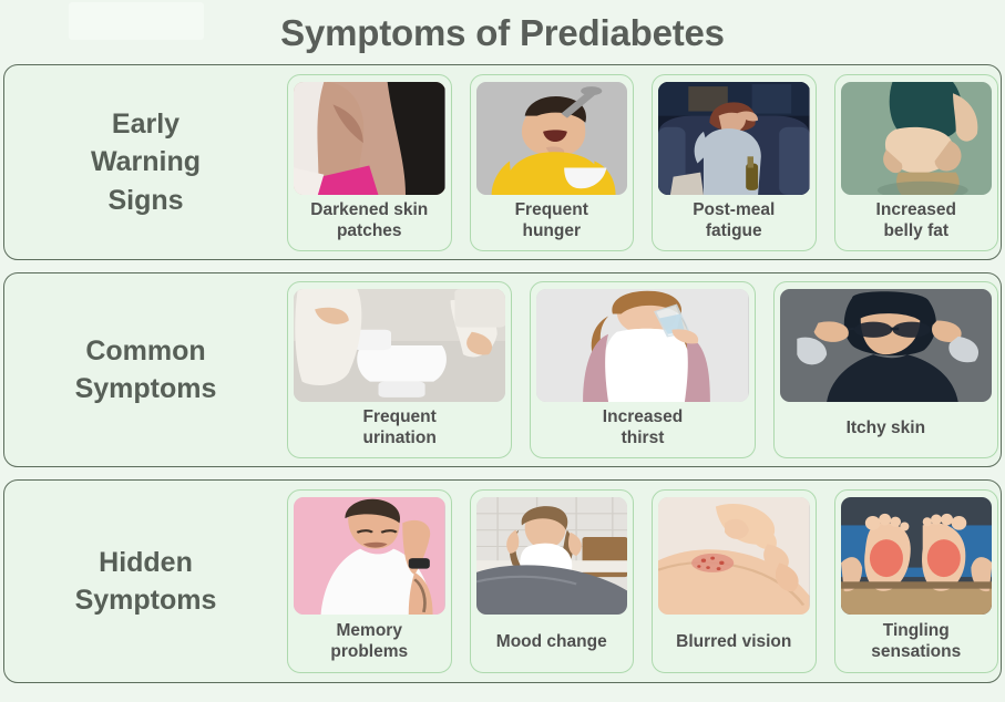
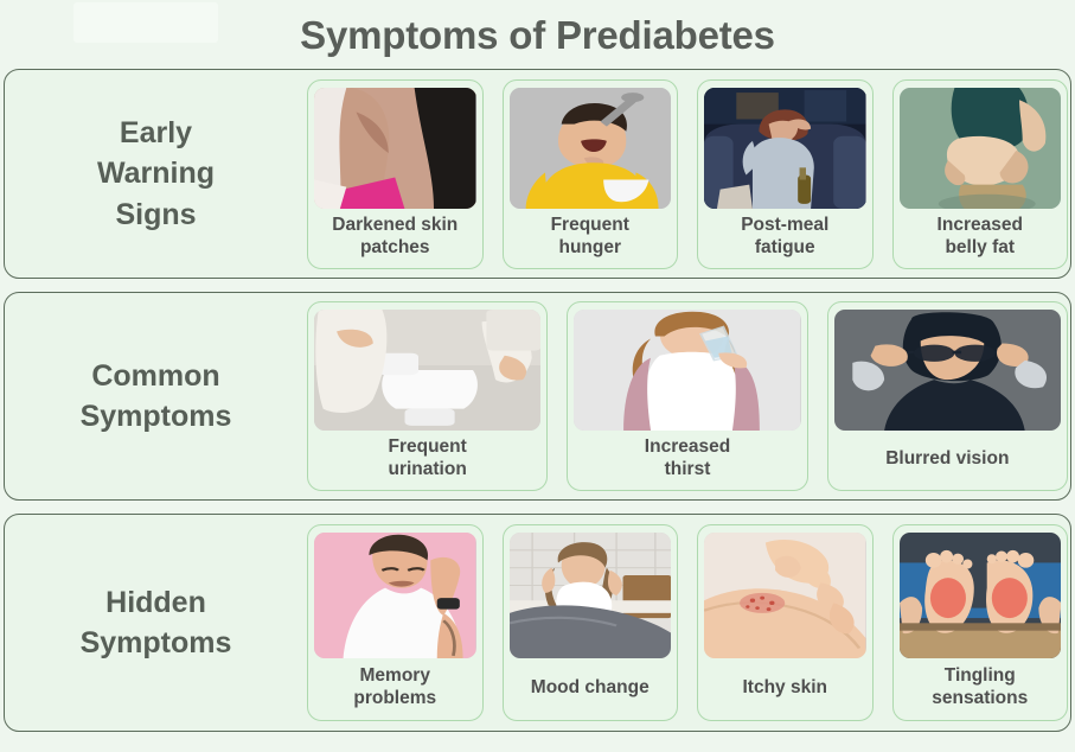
  Symptoms of Prediabetes
  Early
  Warning
  Signs
  Darkened skin
  patches
  Frequent
  hunger
  Post-meal
  fatigue
  Increased
  belly fat
  Common
  Symptoms
  Frequent
  urination
  Increased
  thirst
- Itchy skin
+ Blurred vision
  Hidden
  Symptoms
  Memory
  problems
  Mood change
- Blurred vision
+ Itchy skin
  Tingling
  sensations
